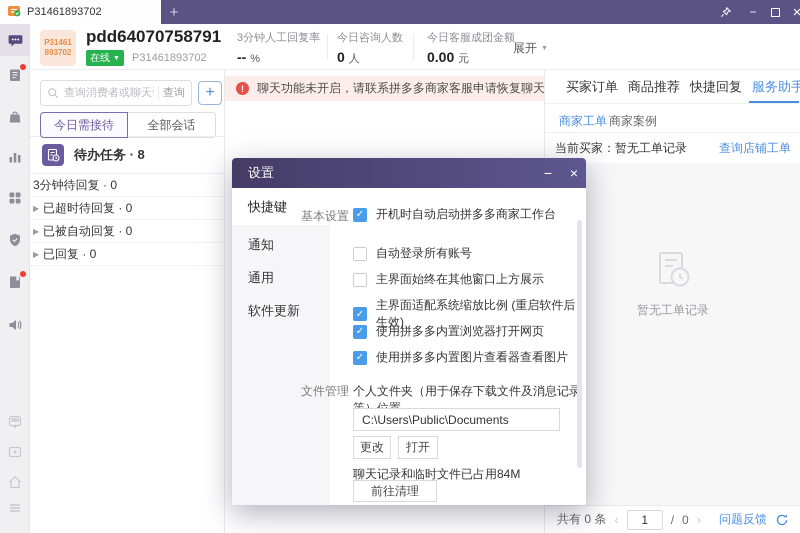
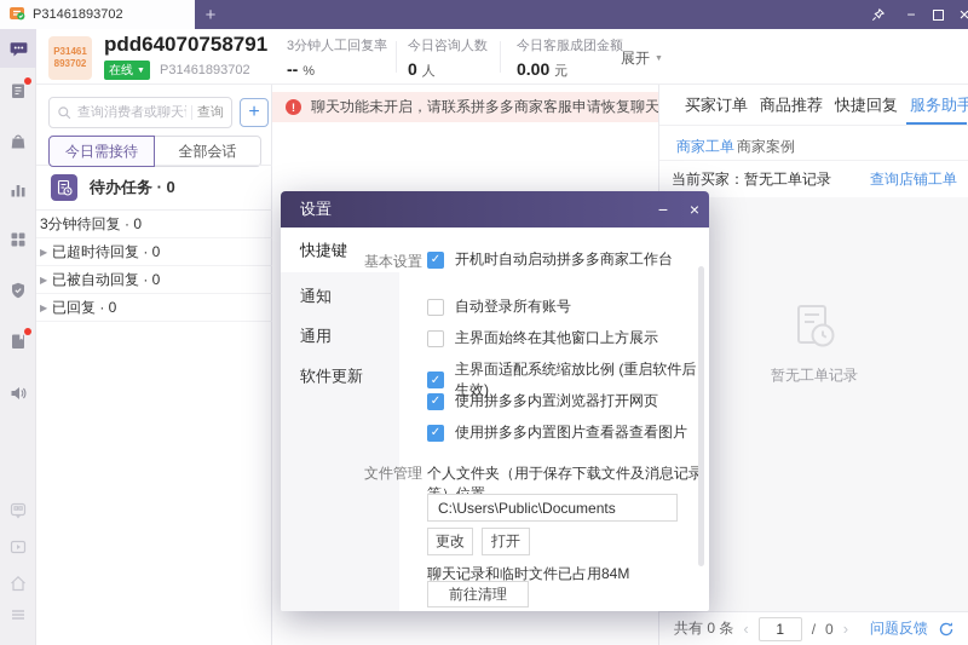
  P31461893702
  +
  −
  ×
  P31461
  893702
  pdd64070758791
  在线
  P31461893702
  3分钟人工回复率
  -- %
  今日咨询人数
  0 人
  今日客服成团金额
  0.00 元
  展开
  查询消费者或聊天
  查询
  +
  今日需接待
  全部会话
- 待办任务 · 8
+ 待办任务 · 0
  3分钟待回复 · 0
  ▶
  已超时待回复 · 0
  ▶
  已被自动回复 · 0
  ▶
  已回复 · 0
  !
  聊天功能未开启，请联系拼多多商家客服申请恢复聊天
  买家订单
  商品推荐
  快捷回复
  服务助手
  商家工单
  商家案例
  当前买家：暂无工单记录
  查询店铺工单
  暂无工单记录
  共有 0 条
  ‹
  1
  /
  0
  ›
  问题反馈
  设置
  −
  ×
  快捷键
  通知
  通用
  软件更新
  基本设置
  ✓
  开机时自动启动拼多多商家工作台
  自动登录所有账号
  主界面始终在其他窗口上方展示
  ✓
  主界面适配系统缩放比例 (重启软件后生效)
  ✓
  使用拼多多内置浏览器打开网页
  ✓
  使用拼多多内置图片查看器查看图片
  文件管理
  个人文件夹（用于保存下载文件及消息记录
  C:\Users\Public\Documents
  更改
  打开
  聊天记录和临时文件已占用84M
  前往清理
